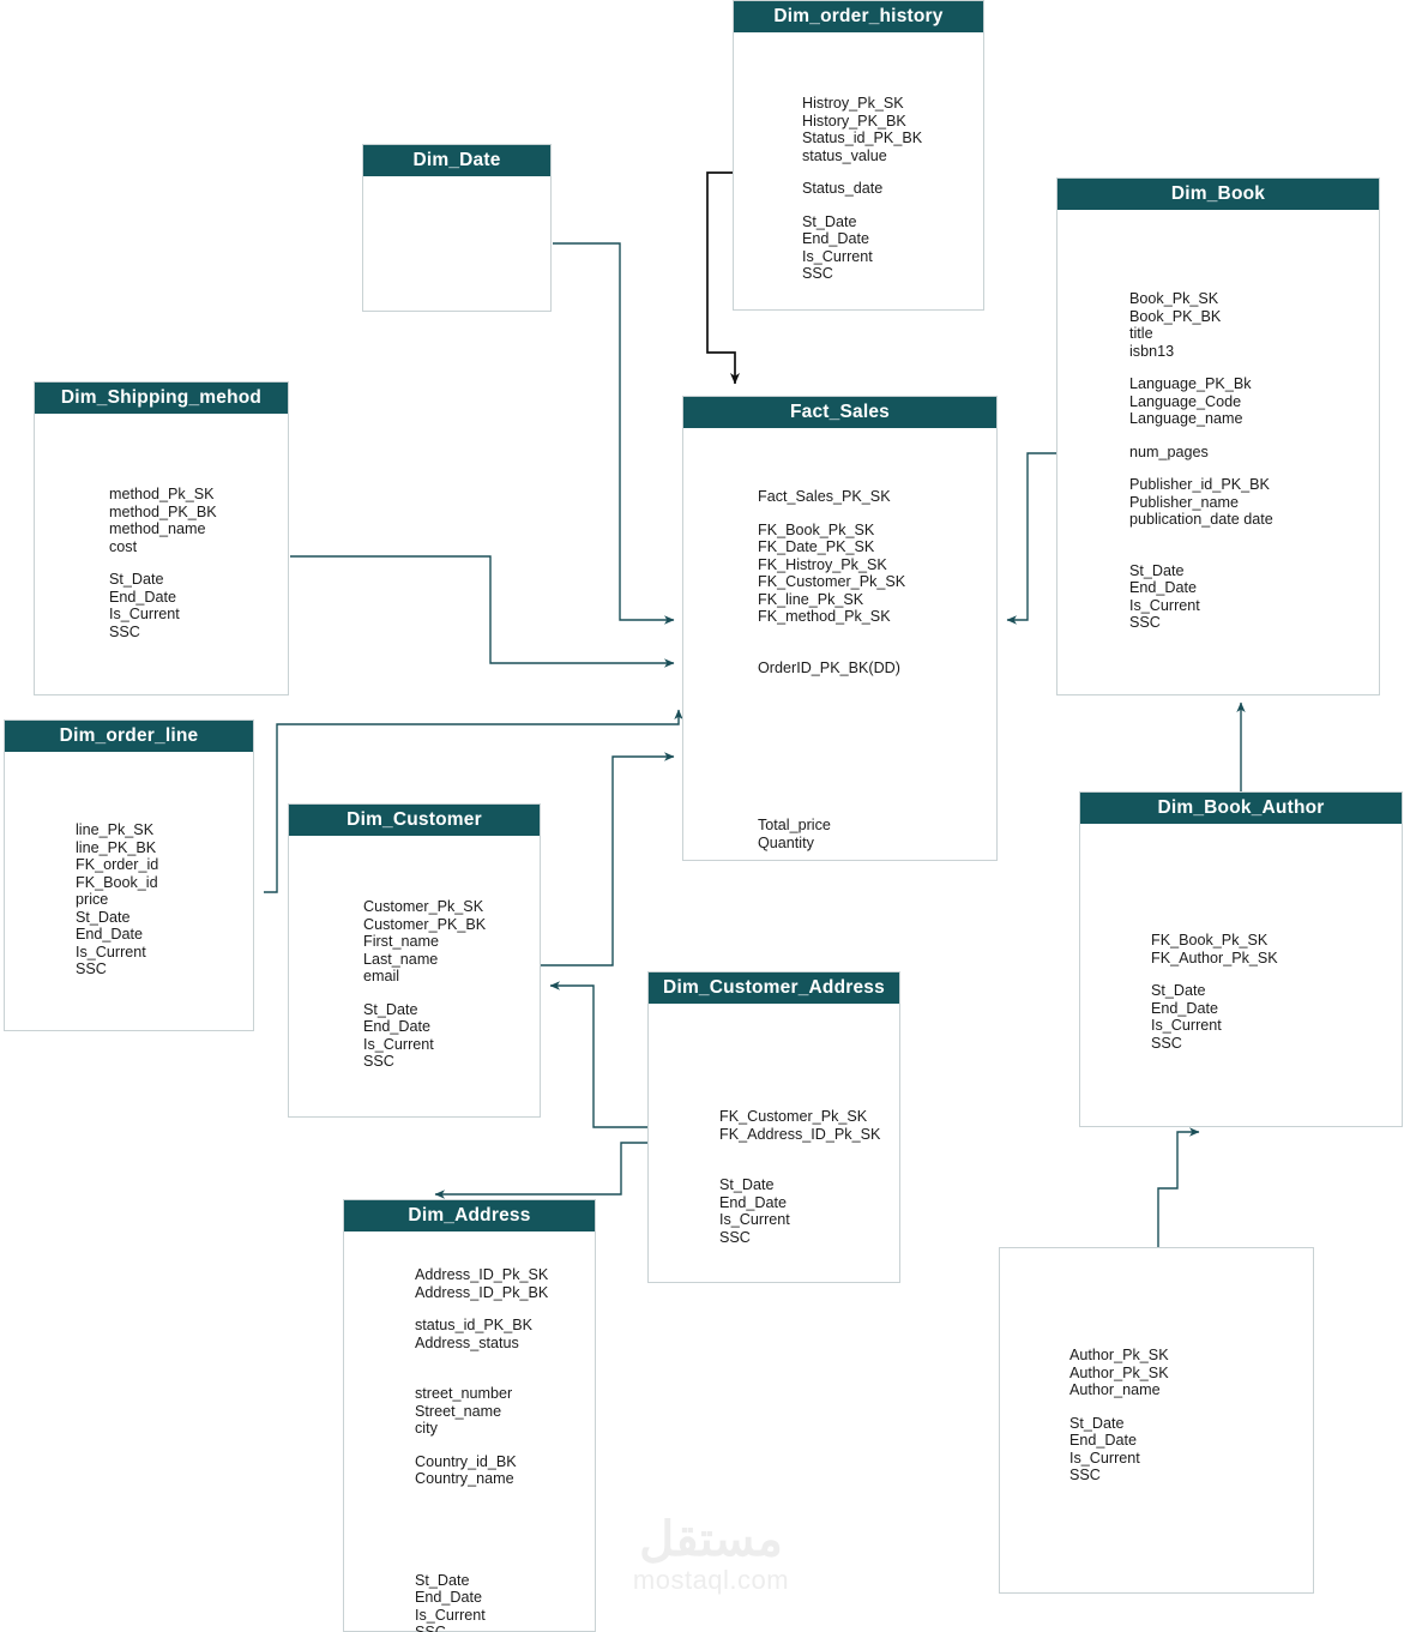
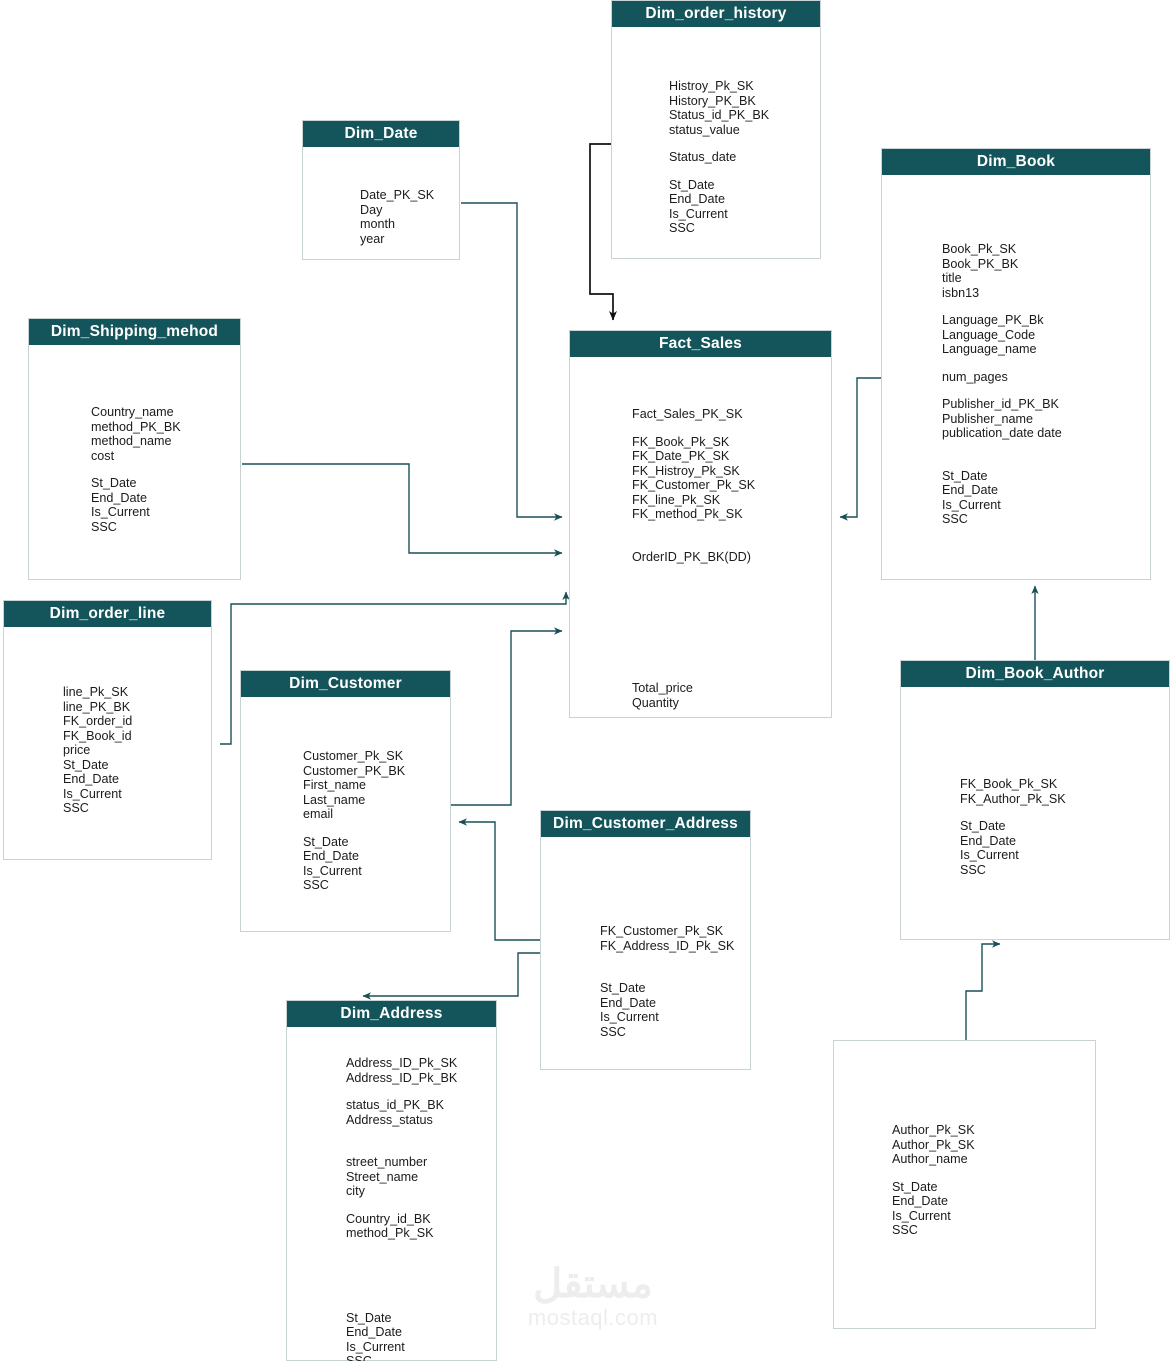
  Dim_order_history
  Histroy_Pk_SK
  History_PK_BK
  Status_id_PK_BK
  status_value
  Status_date
  St_Date
  End_Date
  Is_Current
  SSC
  Dim_Date
+ Date_PK_SK
+ Day
+ month
+ year
  Dim_Book
  Book_Pk_SK
  Book_PK_BK
  title
  isbn13
  Language_PK_Bk
  Language_Code
  Language_name
  num_pages
  Publisher_id_PK_BK
  Publisher_name
  publication_date date
  St_Date
  End_Date
  Is_Current
  SSC
  Dim_Shipping_mehod
- method_Pk_SK
+ Country_name
  method_PK_BK
  method_name
  cost
  St_Date
  End_Date
  Is_Current
  SSC
  Fact_Sales
  Fact_Sales_PK_SK
  FK_Book_Pk_SK
  FK_Date_PK_SK
  FK_Histroy_Pk_SK
  FK_Customer_Pk_SK
  FK_line_Pk_SK
  FK_method_Pk_SK
  OrderID_PK_BK(DD)
  Total_price
  Quantity
  Dim_order_line
  line_Pk_SK
  line_PK_BK
  FK_order_id
  FK_Book_id
  price
  St_Date
  End_Date
  Is_Current
  SSC
  Dim_Customer
  Customer_Pk_SK
  Customer_PK_BK
  First_name
  Last_name
  email
  St_Date
  End_Date
  Is_Current
  SSC
  Dim_Book_Author
  FK_Book_Pk_SK
  FK_Author_Pk_SK
  St_Date
  End_Date
  Is_Current
  SSC
  Dim_Customer_Address
  FK_Customer_Pk_SK
  FK_Address_ID_Pk_SK
  St_Date
  End_Date
  Is_Current
  SSC
  Dim_Address
  Address_ID_Pk_SK
  Address_ID_Pk_BK
  status_id_PK_BK
  Address_status
  street_number
  Street_name
  city
  Country_id_BK
- Country_name
+ method_Pk_SK
  St_Date
  End_Date
  Is_Current
  Author_Pk_SK
  Author_Pk_SK
  Author_name
  St_Date
  End_Date
  Is_Current
  SSC
